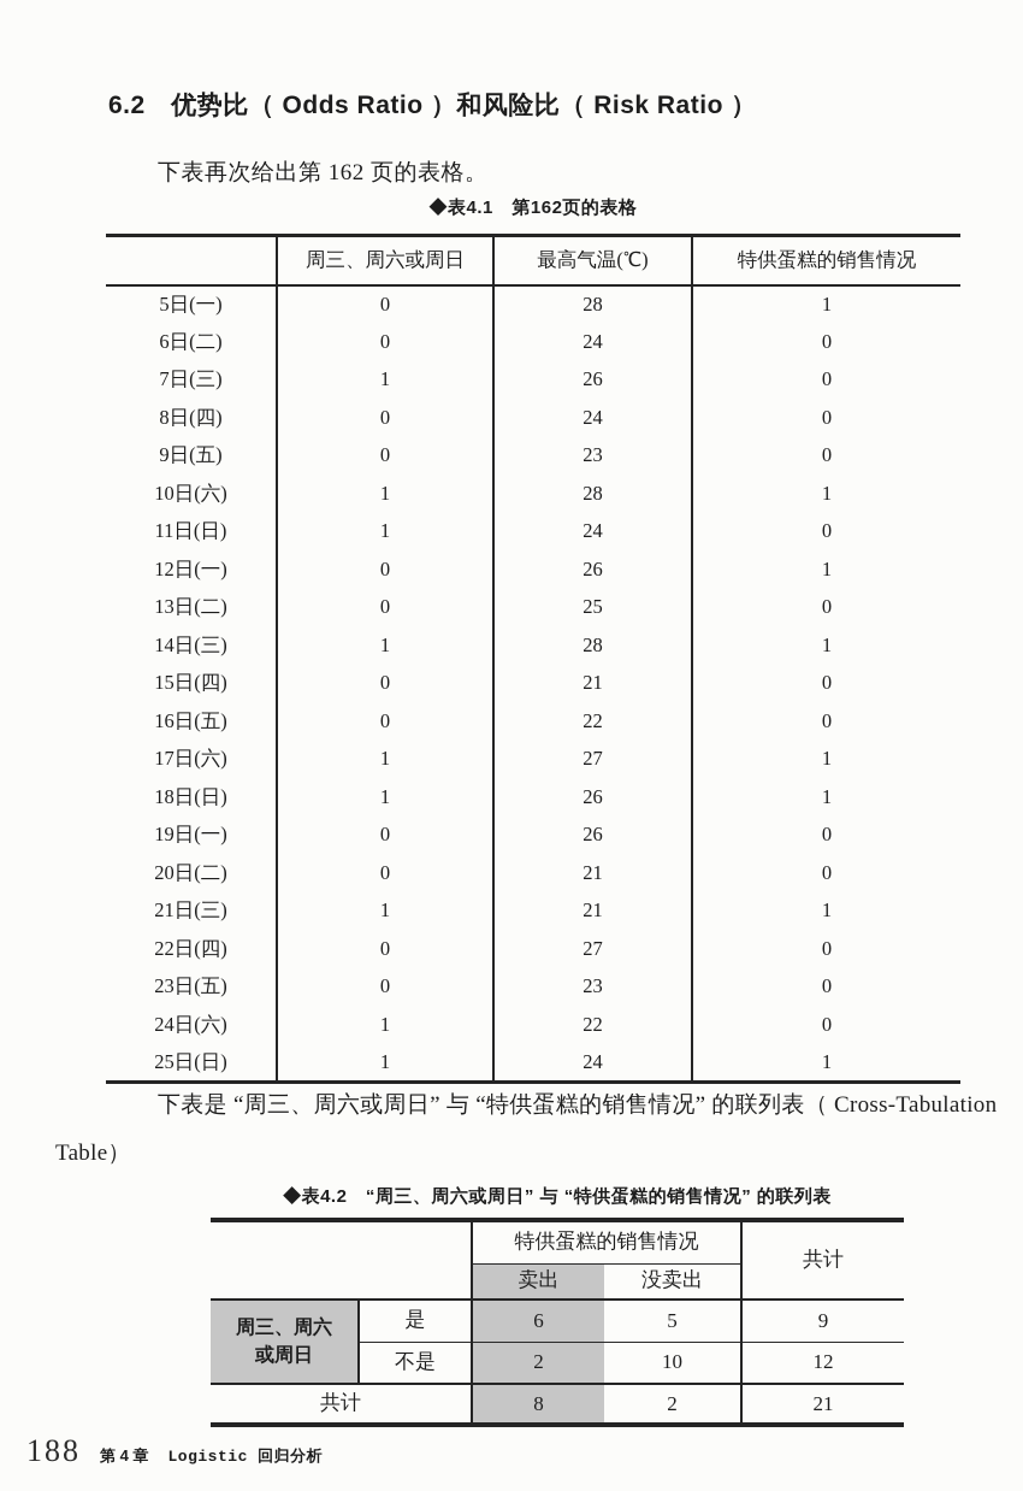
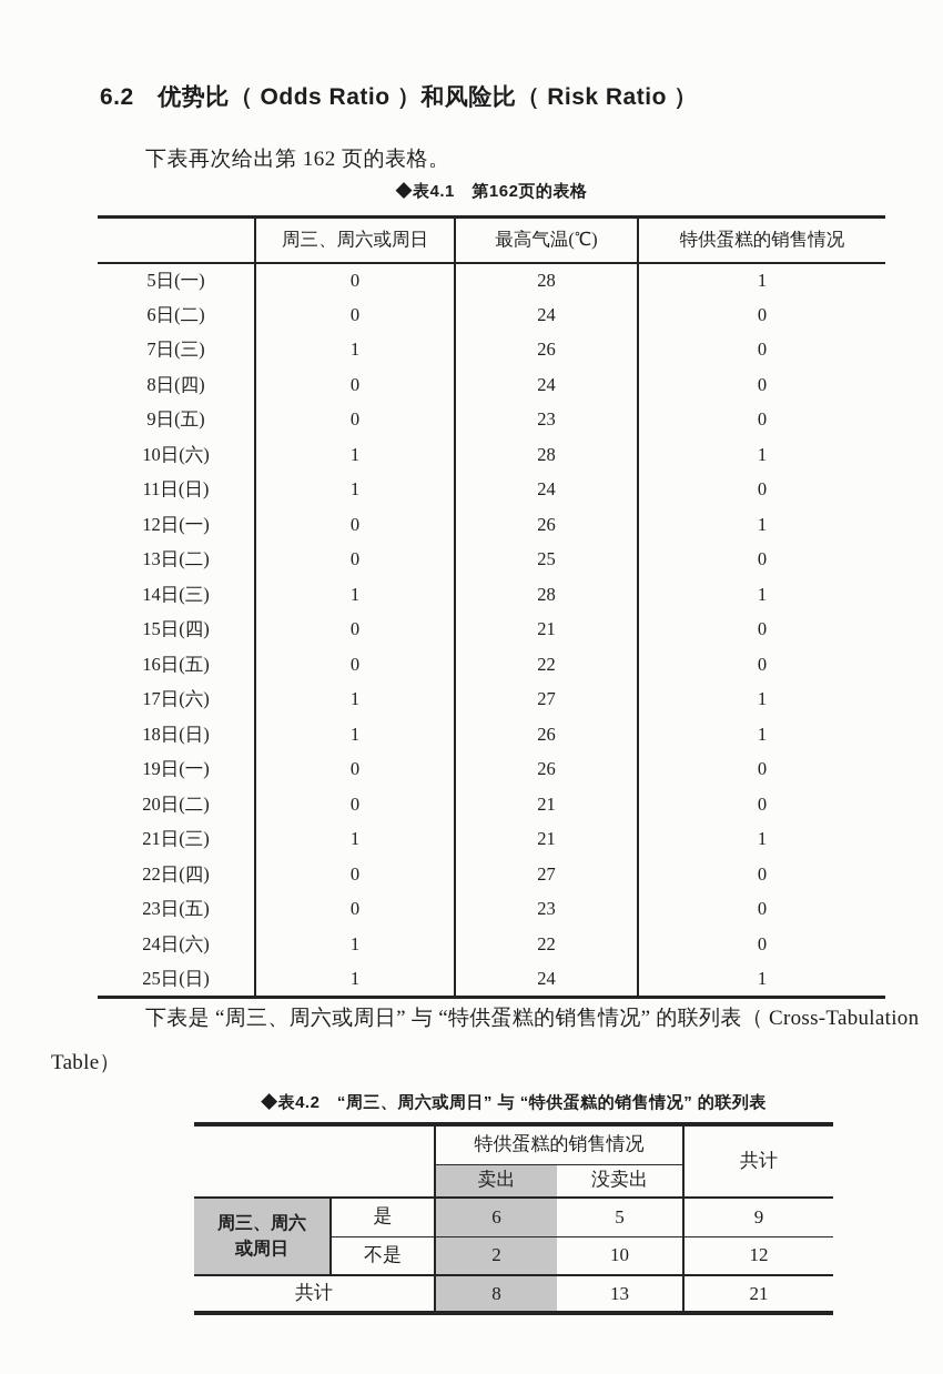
  6.2 优势比（ Odds Ratio ）和风险比（ Risk Ratio ）
  下表再次给出第 162 页的表格。
  ◆表4.1 第162页的表格
  	周三、周六或周日	最高气温(℃)	特供蛋糕的销售情况
  5日(一)	0	28	1
  6日(二)	0	24	0
  7日(三)	1	26	0
  8日(四)	0	24	0
  9日(五)	0	23	0
  10日(六)	1	28	1
  11日(日)	1	24	0
  12日(一)	0	26	1
  13日(二)	0	25	0
  14日(三)	1	28	1
  15日(四)	0	21	0
  16日(五)	0	22	0
  17日(六)	1	27	1
  18日(日)	1	26	1
  19日(一)	0	26	0
  20日(二)	0	21	0
  21日(三)	1	21	1
  22日(四)	0	27	0
  23日(五)	0	23	0
  24日(六)	1	22	0
  25日(日)	1	24	1
  下表是 “周三、周六或周日” 与 “特供蛋糕的销售情况” 的联列表（ Cross-Tabulation
  Table）
  ◆表4.2 “周三、周六或周日” 与 “特供蛋糕的销售情况” 的联列表
  	特供蛋糕的销售情况	共计
  卖出	没卖出
  周三、周六 或周日	是	6	5	9
  不是	2	10	12
- 共计	8	2	21
+ 共计	8	13	21
- 188
- 第 4 章
- Logistic 回归分析
